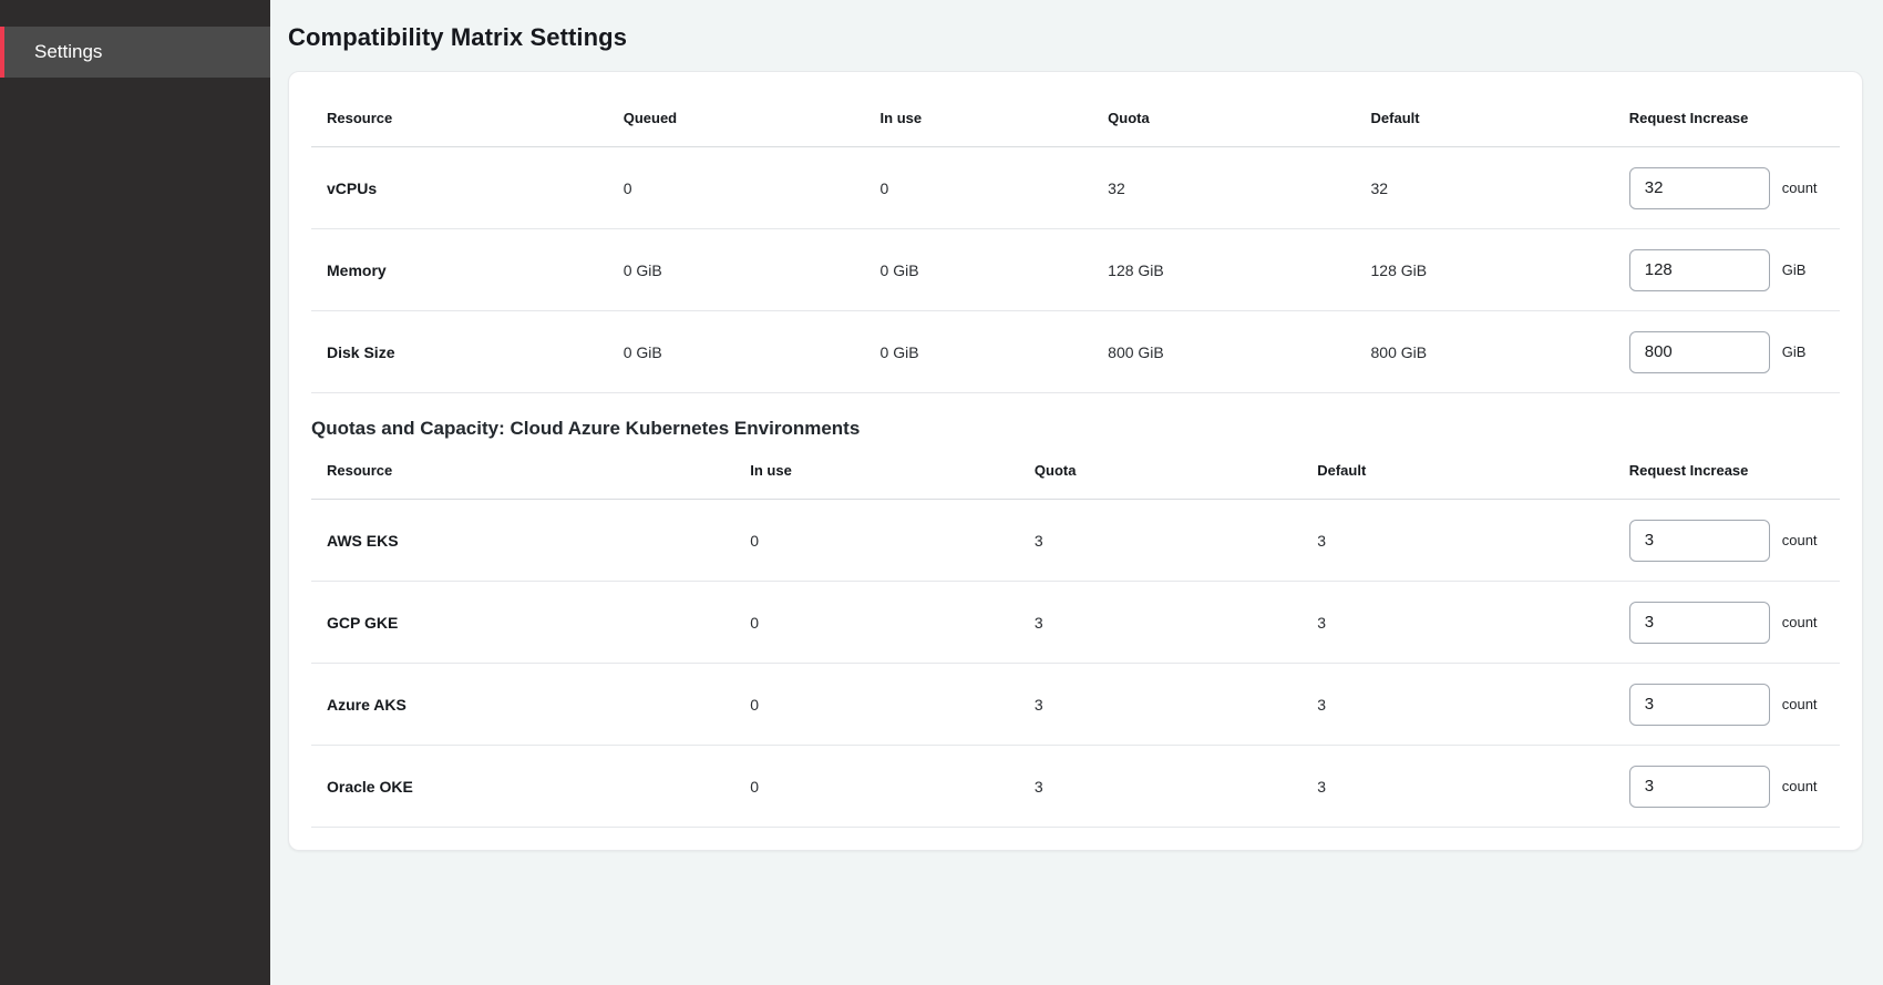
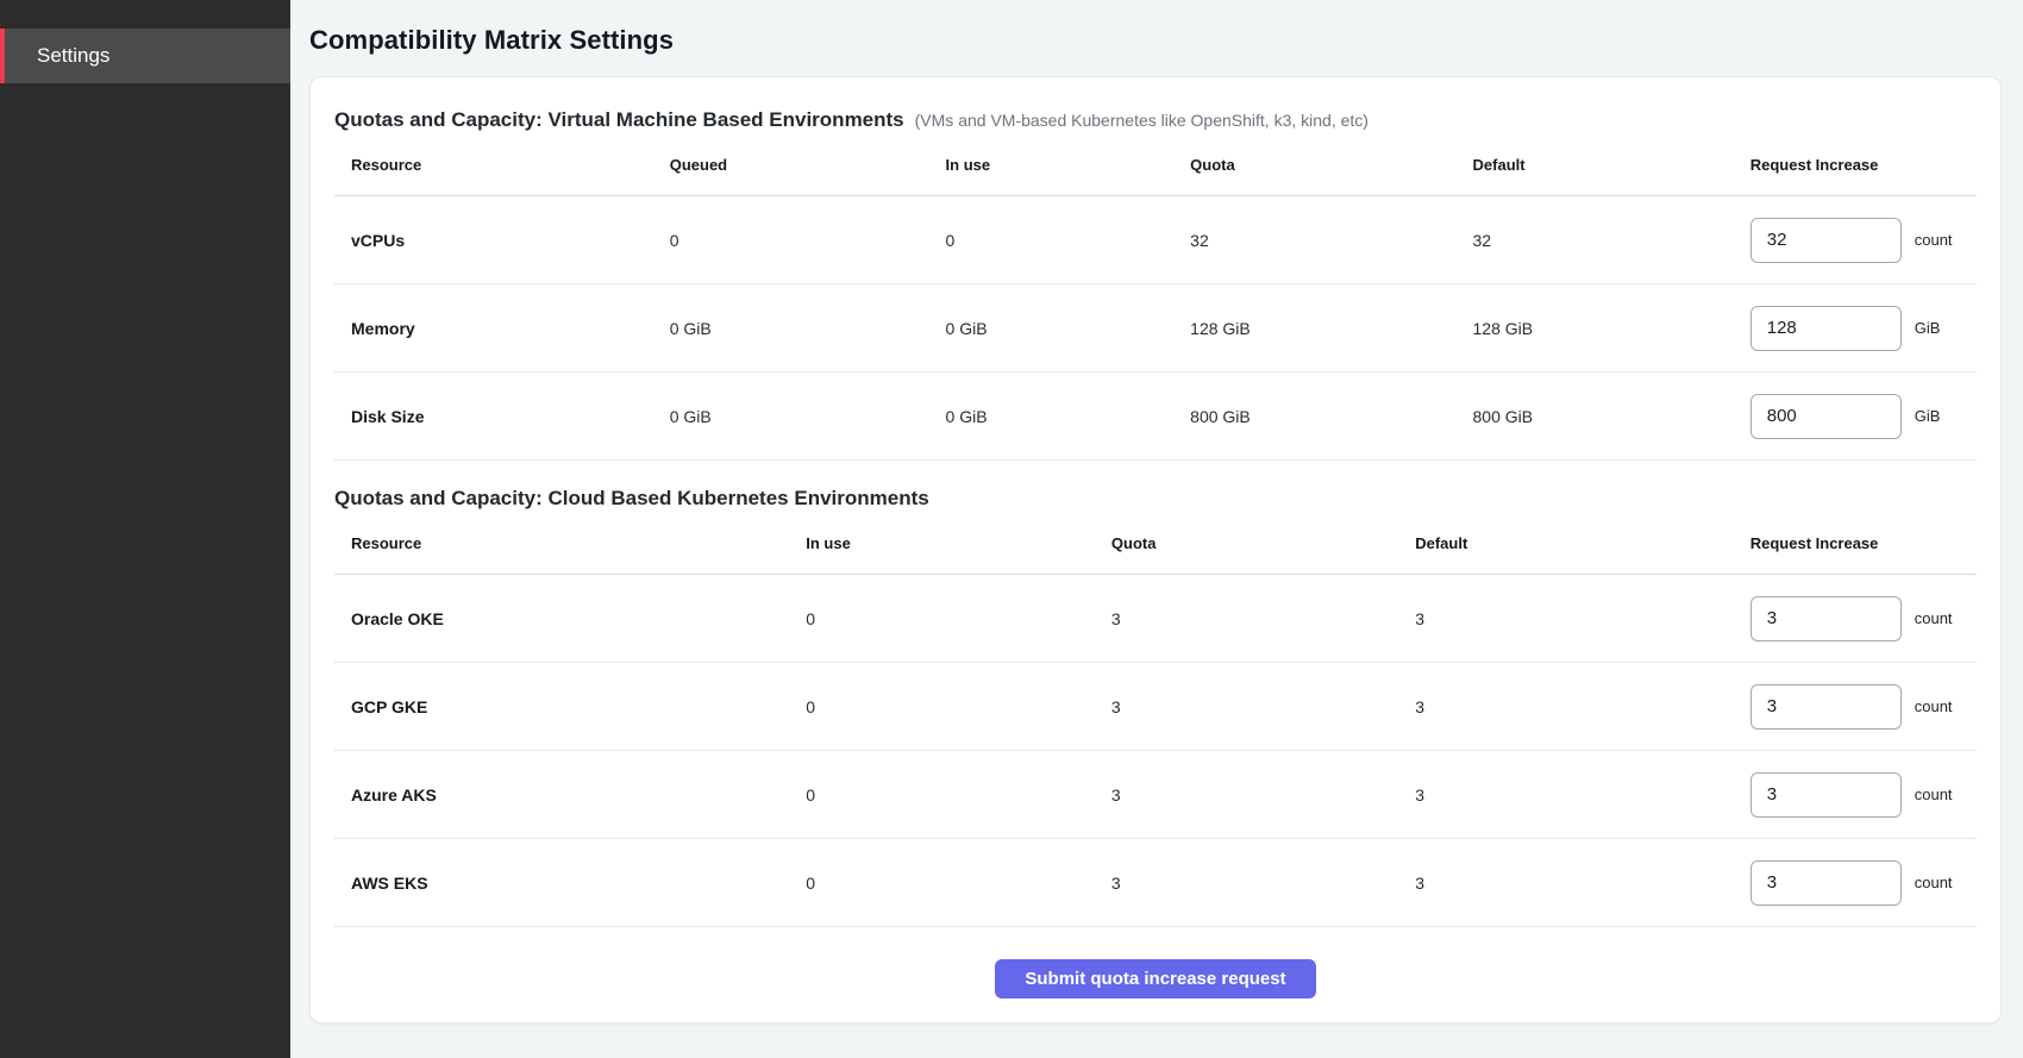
  Settings
  Compatibility Matrix Settings
+ Quotas and Capacity: Virtual Machine Based Environments
+ (VMs and VM-based Kubernetes like OpenShift, k3, kind, etc)
  Resource
  Queued
  In use
  Quota
  Default
  Request Increase
  vCPUs
  0
  0
  32
  32
  32
  count
  Memory
  0 GiB
  0 GiB
  128 GiB
  128 GiB
  128
  GiB
  Disk Size
  0 GiB
  0 GiB
  800 GiB
  800 GiB
  800
  GiB
- Quotas and Capacity: Cloud Azure Kubernetes Environments
+ Quotas and Capacity: Cloud Based Kubernetes Environments
  Resource
  In use
  Quota
  Default
  Request Increase
- AWS EKS
+ Oracle OKE
  0
  3
  3
  3
  count
  GCP GKE
  0
  3
  3
  3
  count
  Azure AKS
  0
  3
  3
  3
  count
- Oracle OKE
+ AWS EKS
  0
  3
  3
  3
  count
+ Submit quota increase request
